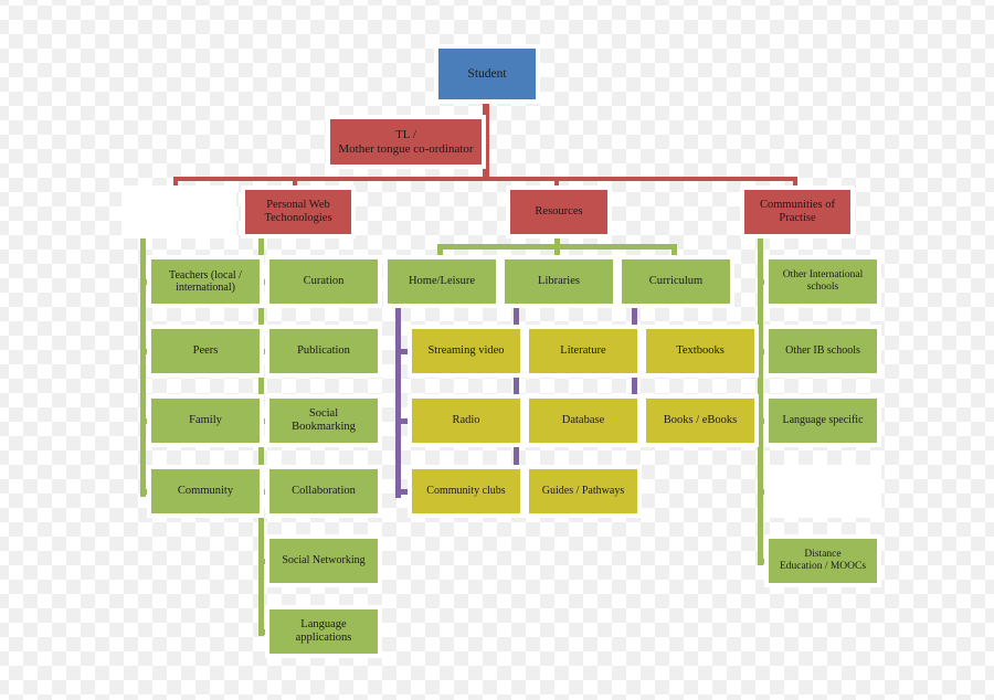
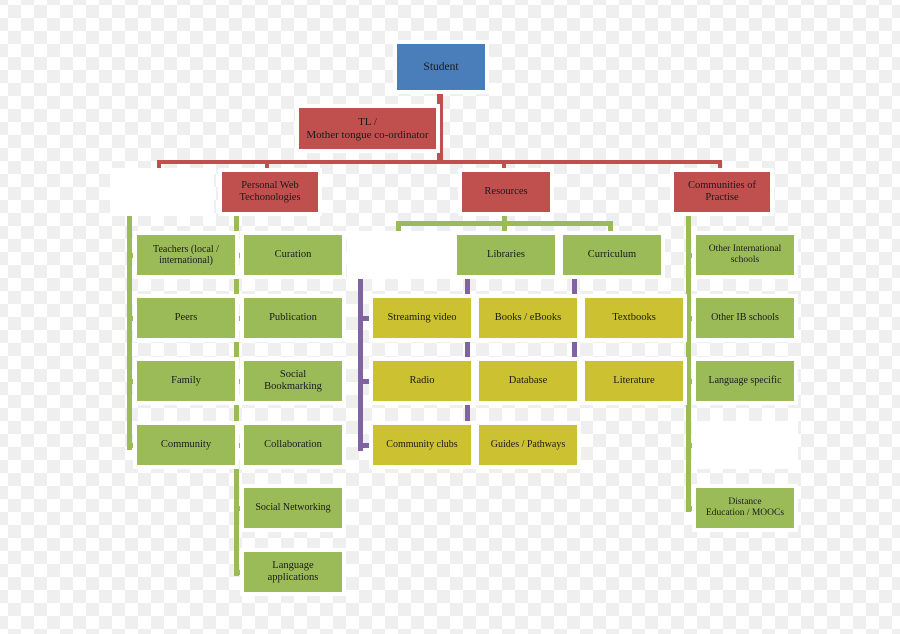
  Student
  TL /
  Mother tongue co-ordinator
  Personal Web
  Techonologies
  Resources
  Communities of
  Practise
  Teachers (local /
  international)
  Peers
  Family
  Community
  Curation
  Publication
  Social
  Bookmarking
  Collaboration
  Social Networking
  Language
  applications
- Home/Leisure
  Libraries
  Curriculum
  Streaming video
  Radio
  Community clubs
- Literature
+ Books / eBooks
  Database
  Guides / Pathways
  Textbooks
- Books / eBooks
+ Literature
  Other International
  schools
  Other IB schools
  Language specific
  Distance
  Education / MOOCs
